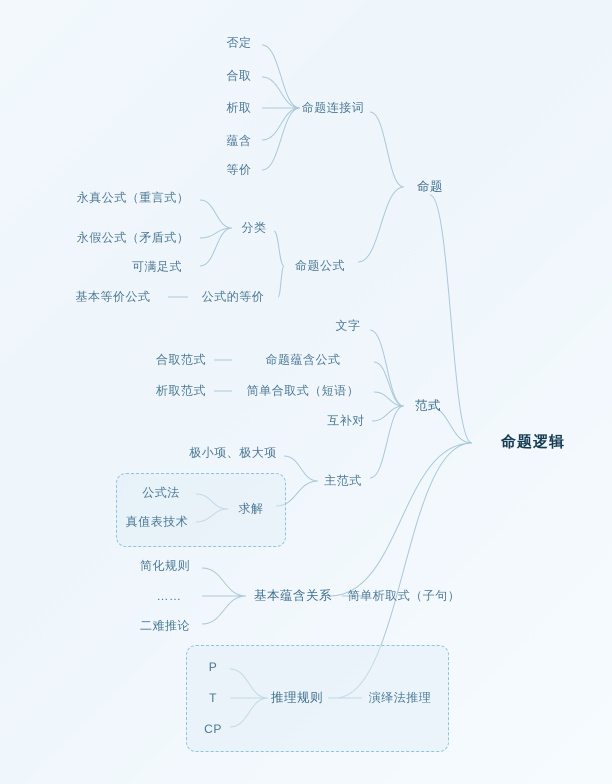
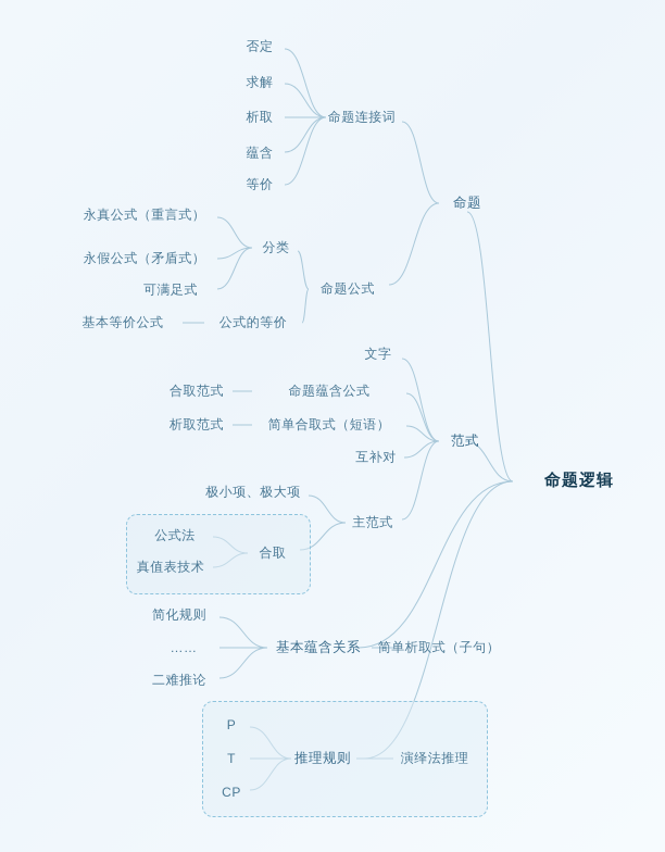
  命题逻辑
  命题
  命题连接词
  否定
- 合取
+ 求解
  析取
  蕴含
  等价
  命题公式
  分类
  永真公式（重言式）
  永假公式（矛盾式）
  可满足式
  公式的等价
  基本等价公式
  范式
  文字
  命题蕴含公式
  合取范式
  简单合取式（短语）
  析取范式
  互补对
  主范式
  极小项、极大项
- 求解
+ 合取
  公式法
  真值表技术
  基本蕴含关系
  简化规则
  ……
  二难推论
  简单析取式（子句）
  推理规则
  P
  T
  CP
  演绎法推理
